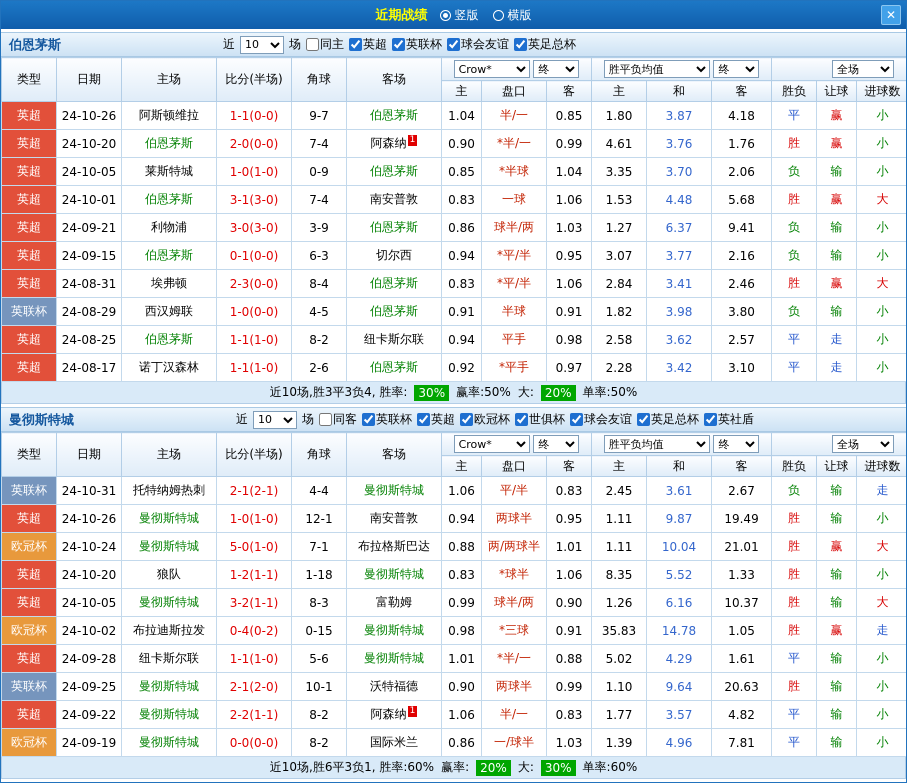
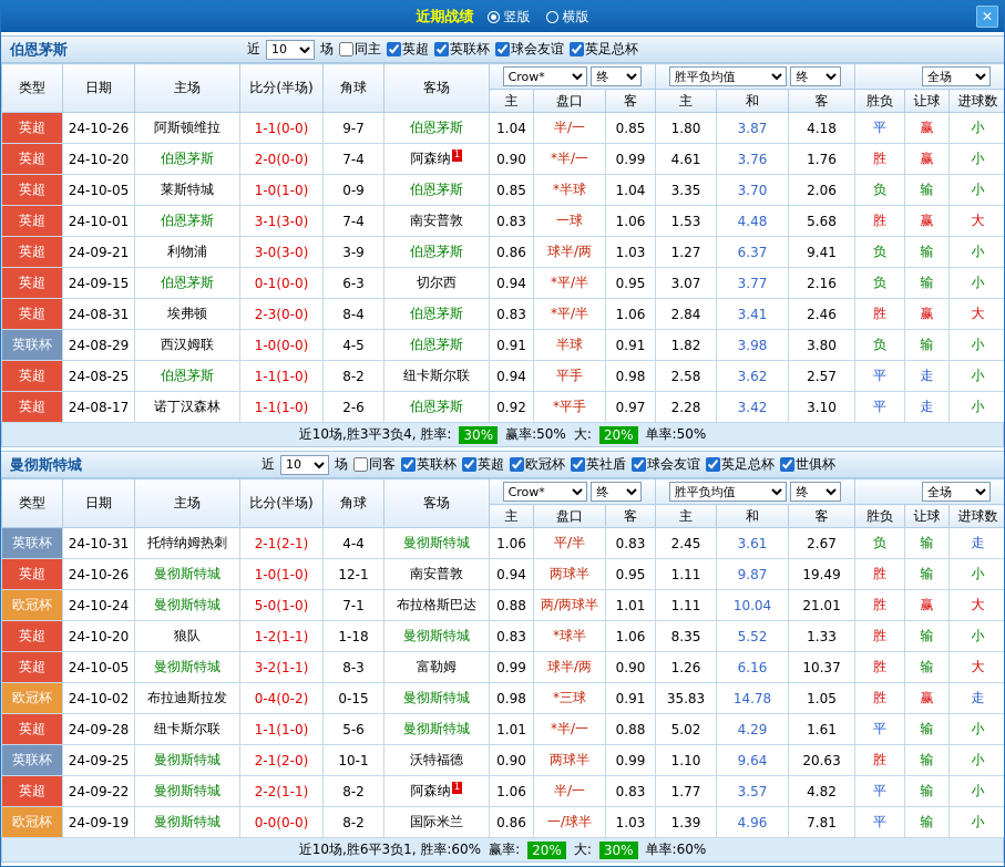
  近期战绩
  竖版
  横版
  ✕
  伯恩茅斯
  近
  10
  场
  同主
  英超
  英联杯
  球会友谊
  英足总杯
  类型	日期	主场	比分(半场)	角球	客场	Crow* 终	胜平负均值 终	全场
  主	盘口	客	主	和	客	胜负	让球	进球数
  英超	24-10-26	阿斯顿维拉	1-1(0-0)	9-7	伯恩茅斯	1.04	半/一	0.85	1.80	3.87	4.18	平	赢	小
  英超	24-10-20	伯恩茅斯	2-0(0-0)	7-4	阿森纳 1	0.90	*半/一	0.99	4.61	3.76	1.76	胜	赢	小
  英超	24-10-05	莱斯特城	1-0(1-0)	0-9	伯恩茅斯	0.85	*半球	1.04	3.35	3.70	2.06	负	输	小
  英超	24-10-01	伯恩茅斯	3-1(3-0)	7-4	南安普敦	0.83	一球	1.06	1.53	4.48	5.68	胜	赢	大
  英超	24-09-21	利物浦	3-0(3-0)	3-9	伯恩茅斯	0.86	球半/两	1.03	1.27	6.37	9.41	负	输	小
  英超	24-09-15	伯恩茅斯	0-1(0-0)	6-3	切尔西	0.94	*平/半	0.95	3.07	3.77	2.16	负	输	小
  英超	24-08-31	埃弗顿	2-3(0-0)	8-4	伯恩茅斯	0.83	*平/半	1.06	2.84	3.41	2.46	胜	赢	大
  英联杯	24-08-29	西汉姆联	1-0(0-0)	4-5	伯恩茅斯	0.91	半球	0.91	1.82	3.98	3.80	负	输	小
  英超	24-08-25	伯恩茅斯	1-1(1-0)	8-2	纽卡斯尔联	0.94	平手	0.98	2.58	3.62	2.57	平	走	小
  英超	24-08-17	诺丁汉森林	1-1(1-0)	2-6	伯恩茅斯	0.92	*平手	0.97	2.28	3.42	3.10	平	走	小
  近10场,胜3平3负4, 胜率:
  30%
  赢率:50%
  大:
  20%
  单率:50%
  曼彻斯特城
  近
  10
  场
  同客
  英联杯
  英超
  欧冠杯
- 世俱杯
+ 英社盾
  球会友谊
  英足总杯
- 英社盾
+ 世俱杯
  类型	日期	主场	比分(半场)	角球	客场	Crow* 终	胜平负均值 终	全场
  主	盘口	客	主	和	客	胜负	让球	进球数
  英联杯	24-10-31	托特纳姆热刺	2-1(2-1)	4-4	曼彻斯特城	1.06	平/半	0.83	2.45	3.61	2.67	负	输	走
  英超	24-10-26	曼彻斯特城	1-0(1-0)	12-1	南安普敦	0.94	两球半	0.95	1.11	9.87	19.49	胜	输	小
  欧冠杯	24-10-24	曼彻斯特城	5-0(1-0)	7-1	布拉格斯巴达	0.88	两/两球半	1.01	1.11	10.04	21.01	胜	赢	大
  英超	24-10-20	狼队	1-2(1-1)	1-18	曼彻斯特城	0.83	*球半	1.06	8.35	5.52	1.33	胜	输	小
  英超	24-10-05	曼彻斯特城	3-2(1-1)	8-3	富勒姆	0.99	球半/两	0.90	1.26	6.16	10.37	胜	输	大
  欧冠杯	24-10-02	布拉迪斯拉发	0-4(0-2)	0-15	曼彻斯特城	0.98	*三球	0.91	35.83	14.78	1.05	胜	赢	走
  英超	24-09-28	纽卡斯尔联	1-1(1-0)	5-6	曼彻斯特城	1.01	*半/一	0.88	5.02	4.29	1.61	平	输	小
  英联杯	24-09-25	曼彻斯特城	2-1(2-0)	10-1	沃特福德	0.90	两球半	0.99	1.10	9.64	20.63	胜	输	小
  英超	24-09-22	曼彻斯特城	2-2(1-1)	8-2	阿森纳 1	1.06	半/一	0.83	1.77	3.57	4.82	平	输	小
  欧冠杯	24-09-19	曼彻斯特城	0-0(0-0)	8-2	国际米兰	0.86	一/球半	1.03	1.39	4.96	7.81	平	输	小
  近10场,胜6平3负1, 胜率:60%
  赢率:
  20%
  大:
  30%
  单率:60%
